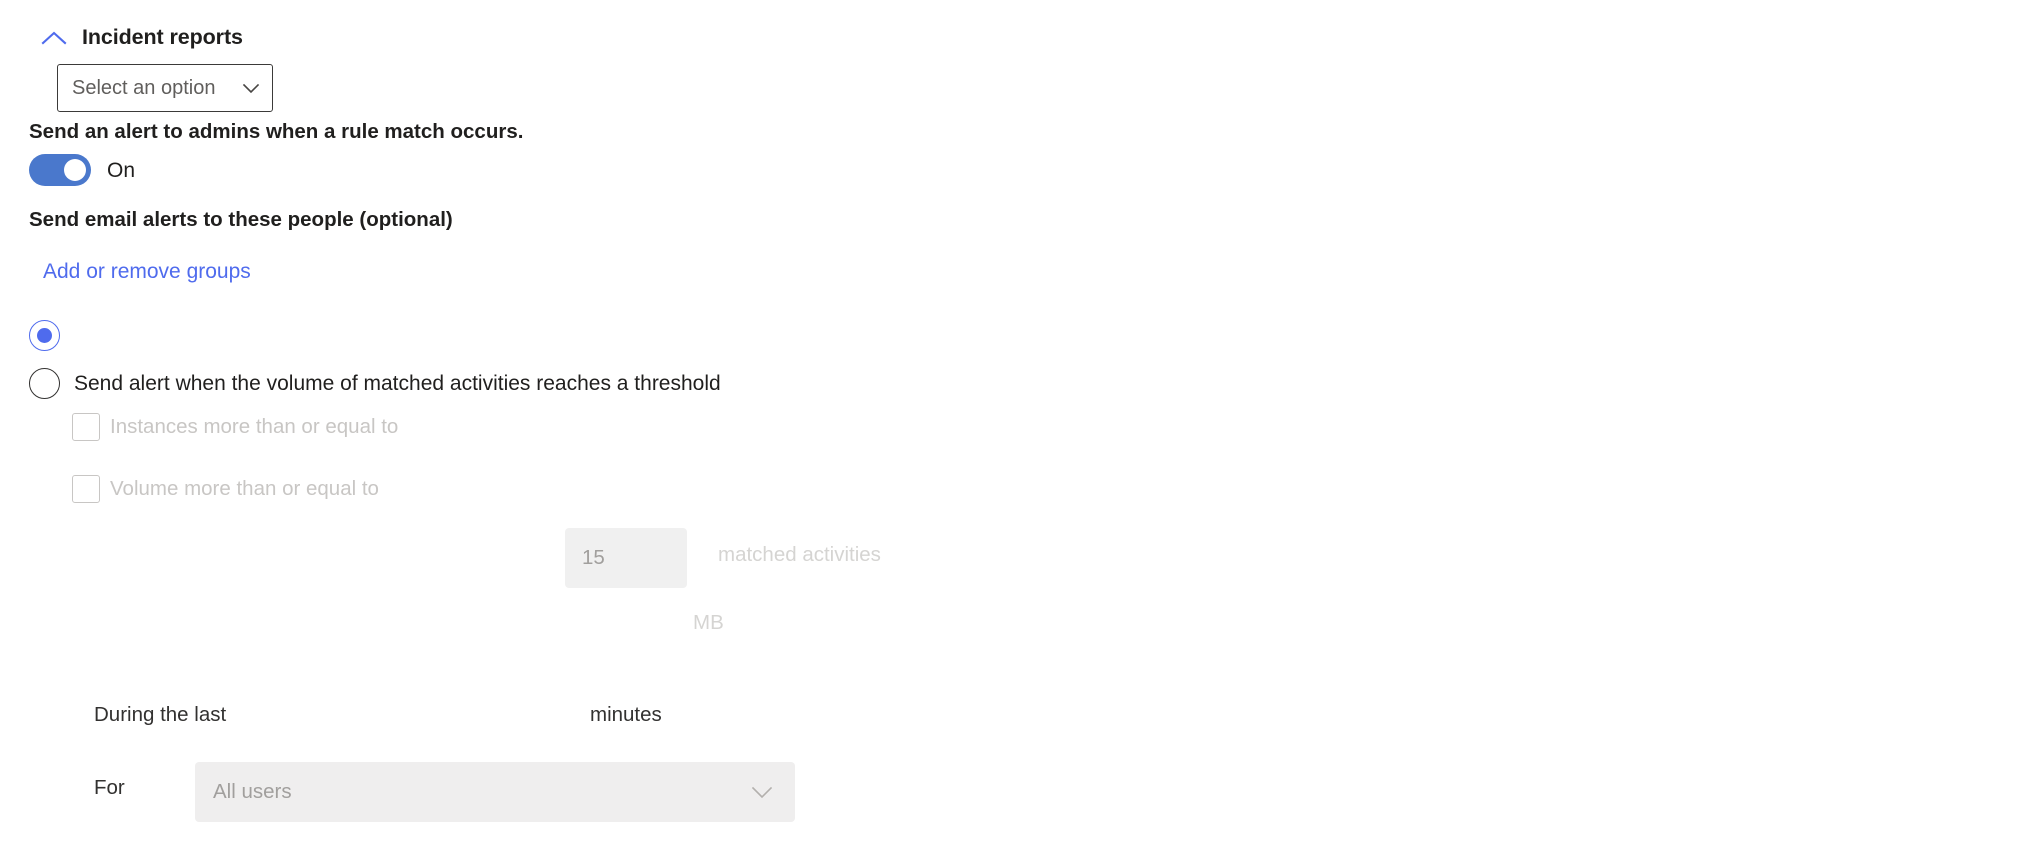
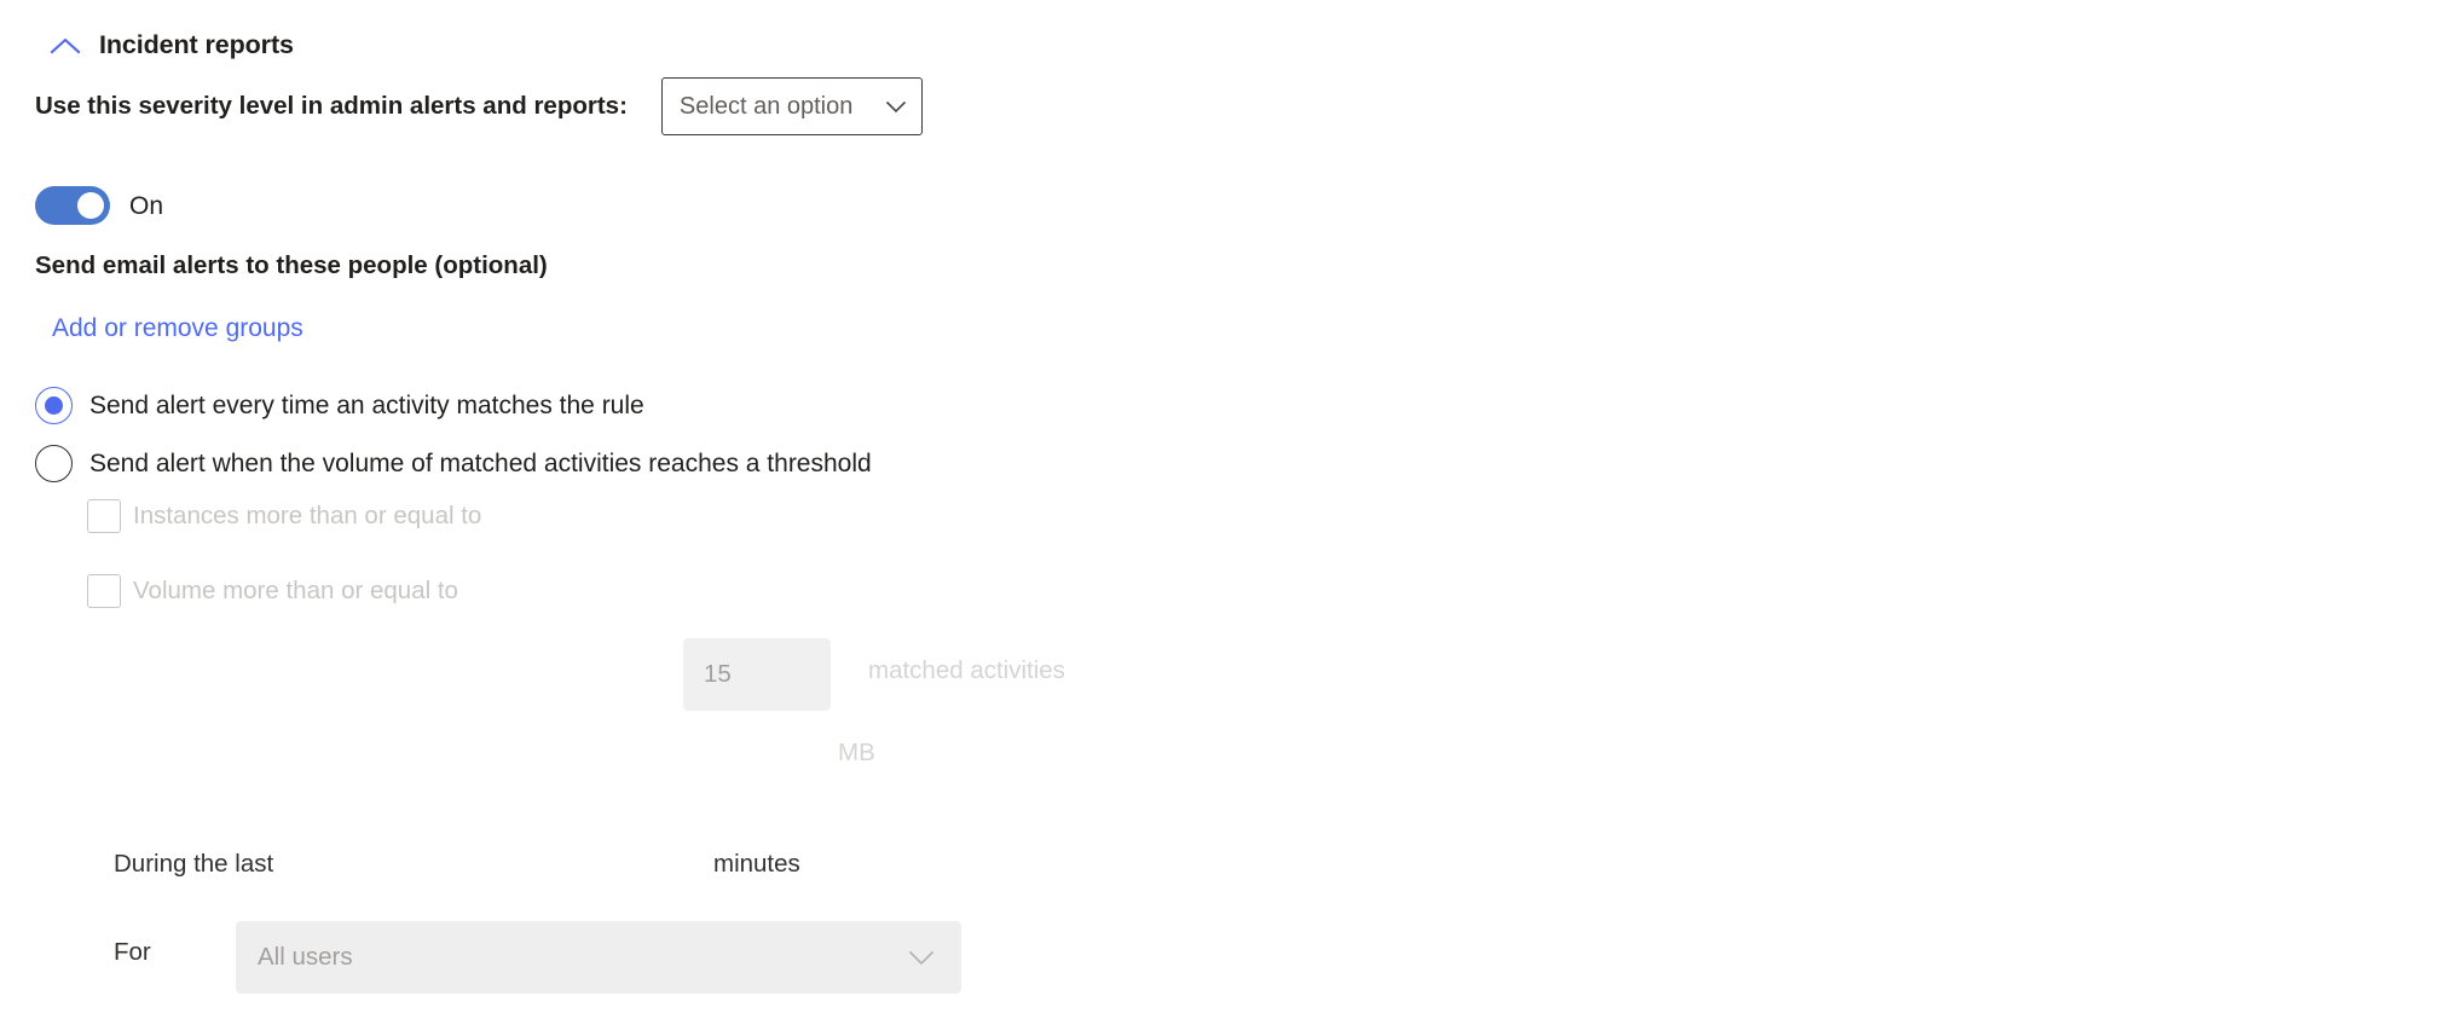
  Incident reports
+ Use this severity level in admin alerts and reports:
  Select an option
- Send an alert to admins when a rule match occurs.
  On
  Send email alerts to these people (optional)
  Add or remove groups
+ Send alert every time an activity matches the rule
  Send alert when the volume of matched activities reaches a threshold
  Instances more than or equal to
  15
  matched activities
  Volume more than or equal to
  MB
  During the last
  minutes
  For
  All users
